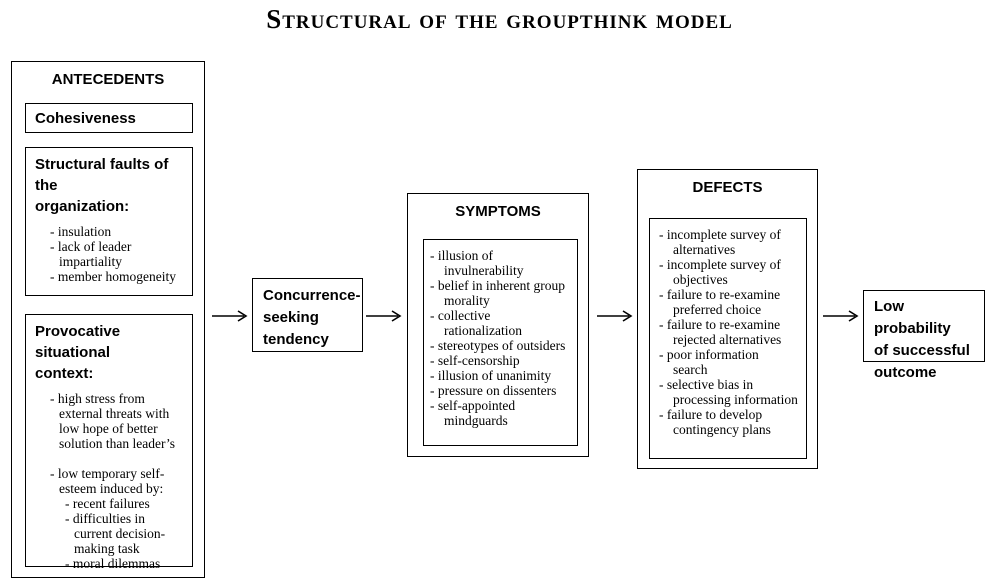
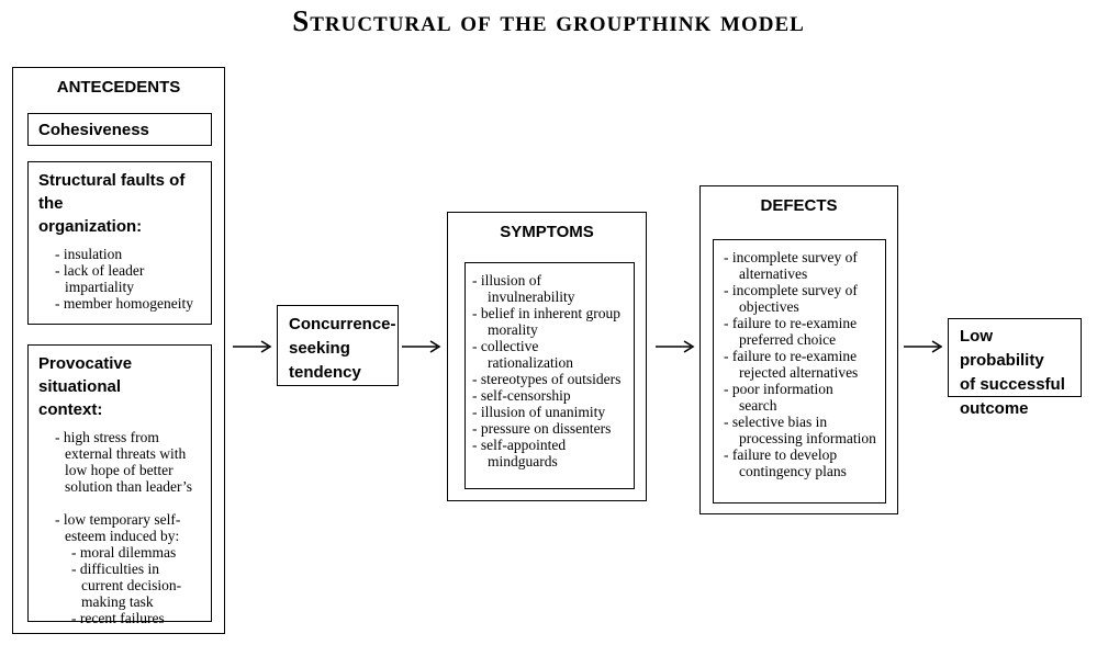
  Structural of the groupthink model
  ANTECEDENTS
  Cohesiveness
  Structural faults of the
  organization:
  - insulation
  - lack of leader
  impartiality
  - member homogeneity
  Provocative situational
  context:
  - high stress from
  external threats with
  low hope of better
  solution than leader’s
  - low temporary self-
  esteem induced by:
- - recent failures
+ - moral dilemmas
  - difficulties in
  current decision-
  making task
- - moral dilemmas
+ - recent failures
  Concurrence-
  seeking
  tendency
  SYMPTOMS
  - illusion of
  invulnerability
  - belief in inherent group
  morality
  - collective
  rationalization
  - stereotypes of outsiders
  - self-censorship
  - illusion of unanimity
  - pressure on dissenters
  - self-appointed
  mindguards
  DEFECTS
  - incomplete survey of
  alternatives
  - incomplete survey of
  objectives
  - failure to re-examine
  preferred choice
  - failure to re-examine
  rejected alternatives
  - poor information
  search
  - selective bias in
  processing information
  - failure to develop
  contingency plans
  Low probability
  of successful
  outcome
